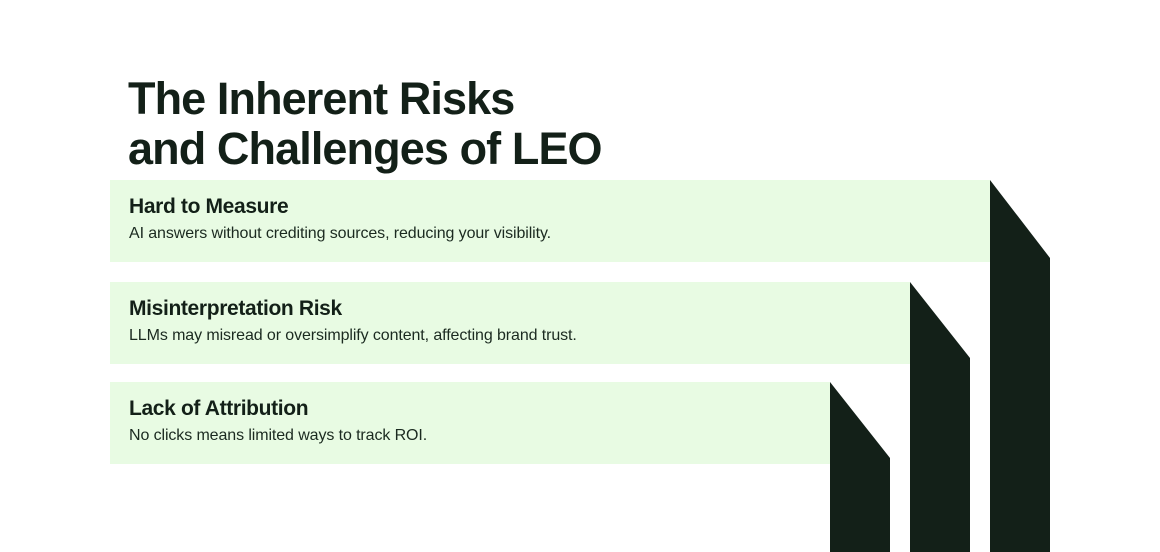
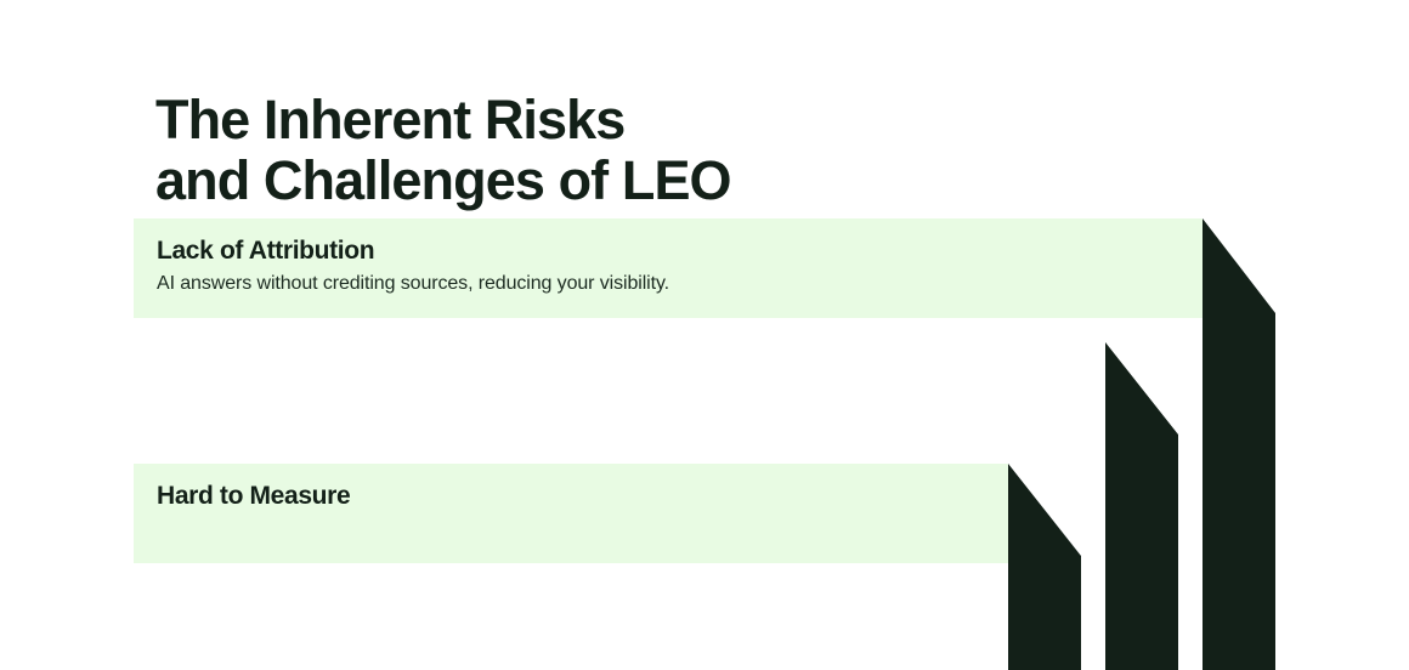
  The Inherent Risks
  and Challenges of LEO
- Hard to Measure
+ Lack of Attribution
  AI answers without crediting sources, reducing your visibility.
- Misinterpretation Risk
- LLMs may misread or oversimplify content, affecting brand trust.
- Lack of Attribution
+ Hard to Measure
- No clicks means limited ways to track ROI.
